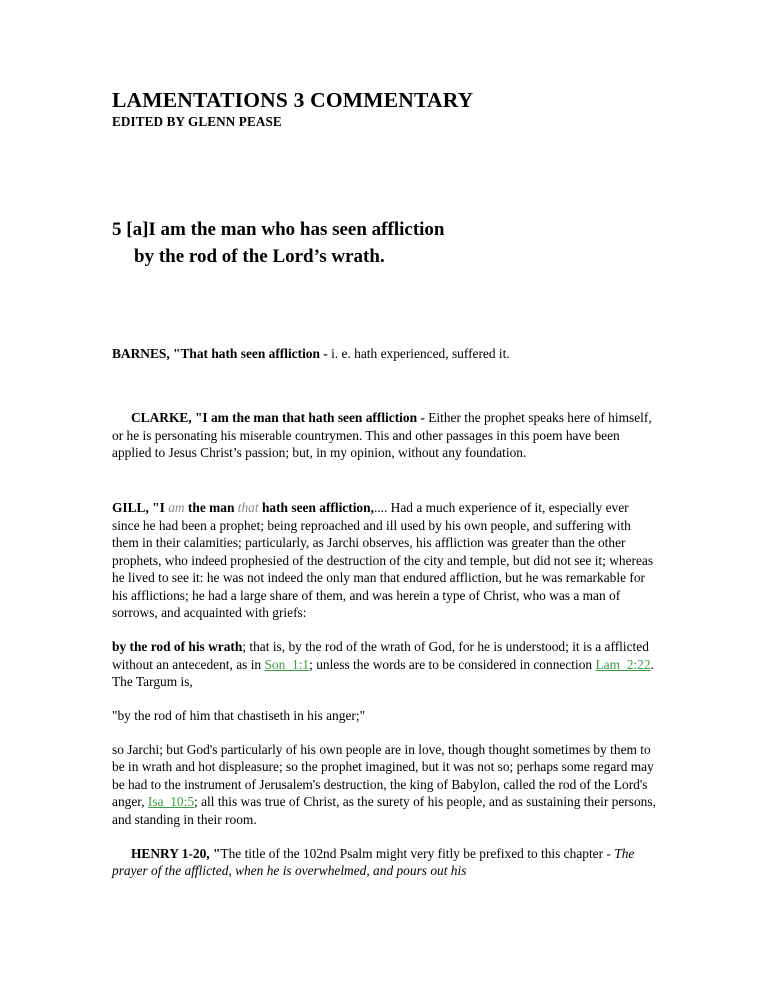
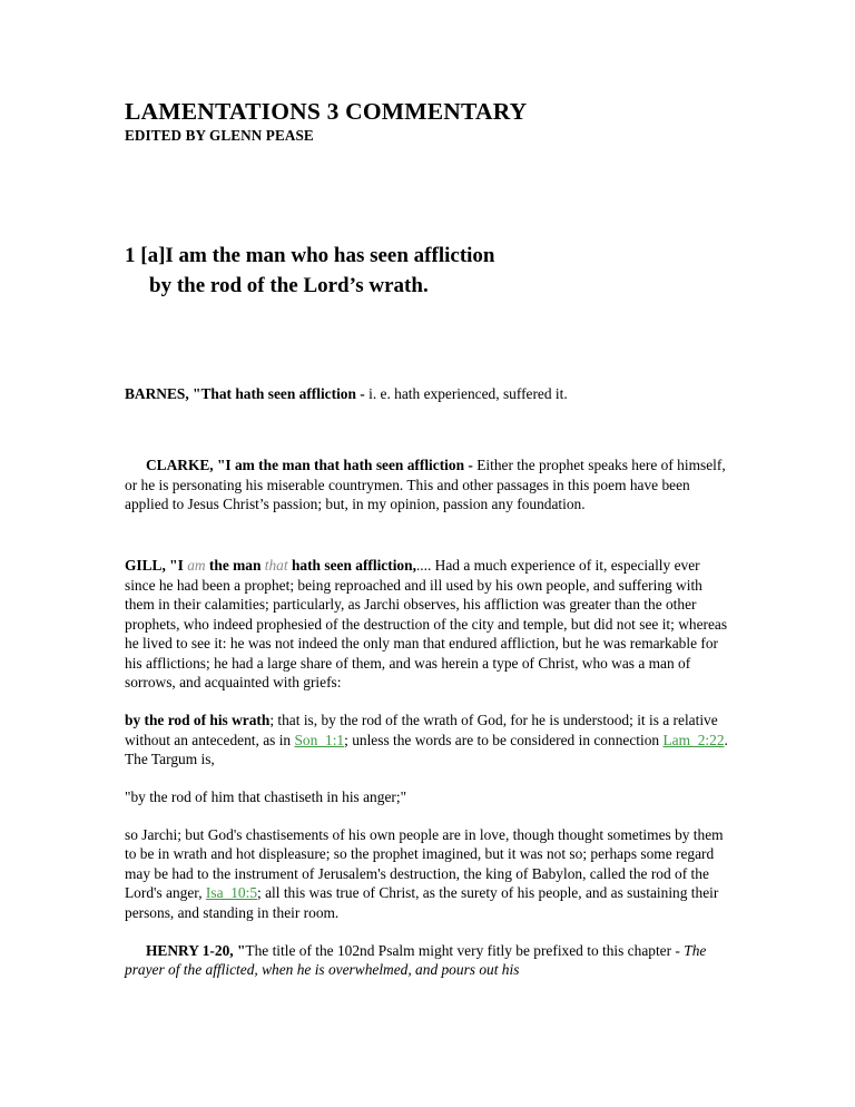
  LAMENTATIONS 3 COMMENTARY
  EDITED BY GLENN PEASE
- 5 [a]I am the man who has seen affliction
+ 1 [a]I am the man who has seen affliction
  by the rod of the Lord’s wrath.
  BARNES, "That hath seen affliction - i. e. hath experienced, suffered it.
- CLARKE, "I am the man that hath seen affliction - Either the prophet speaks here of himself, or he is personating his miserable countrymen. This and other passages in this poem have been applied to Jesus Christ’s passion; but, in my opinion, without any foundation.
+ CLARKE, "I am the man that hath seen affliction - Either the prophet speaks here of himself, or he is personating his miserable countrymen. This and other passages in this poem have been applied to Jesus Christ’s passion; but, in my opinion, passion any foundation.
  GILL, "I am the man that hath seen affliction,.... Had a much experience of it, especially ever since he had been a prophet; being reproached and ill used by his own people, and suffering with them in their calamities; particularly, as Jarchi observes, his affliction was greater than the other prophets, who indeed prophesied of the destruction of the city and temple, but did not see it; whereas he lived to see it: he was not indeed the only man that endured affliction, but he was remarkable for his afflictions; he had a large share of them, and was herein a type of Christ, who was a man of sorrows, and acquainted with griefs:
- by the rod of his wrath; that is, by the rod of the wrath of God, for he is understood; it is a afflicted without an antecedent, as in Son_1:1; unless the words are to be considered in connection Lam_2:22. The Targum is,
+ by the rod of his wrath; that is, by the rod of the wrath of God, for he is understood; it is a relative without an antecedent, as in Son_1:1; unless the words are to be considered in connection Lam_2:22. The Targum is,
  "by the rod of him that chastiseth in his anger;"
- so Jarchi; but God's particularly of his own people are in love, though thought sometimes by them to be in wrath and hot displeasure; so the prophet imagined, but it was not so; perhaps some regard may be had to the instrument of Jerusalem's destruction, the king of Babylon, called the rod of the Lord's anger, Isa_10:5; all this was true of Christ, as the surety of his people, and as sustaining their persons, and standing in their room.
+ so Jarchi; but God's chastisements of his own people are in love, though thought sometimes by them to be in wrath and hot displeasure; so the prophet imagined, but it was not so; perhaps some regard may be had to the instrument of Jerusalem's destruction, the king of Babylon, called the rod of the Lord's anger, Isa_10:5; all this was true of Christ, as the surety of his people, and as sustaining their persons, and standing in their room.
  HENRY 1-20, "The title of the 102nd Psalm might very fitly be prefixed to this chapter - The prayer of the afflicted, when he is overwhelmed, and pours out his
